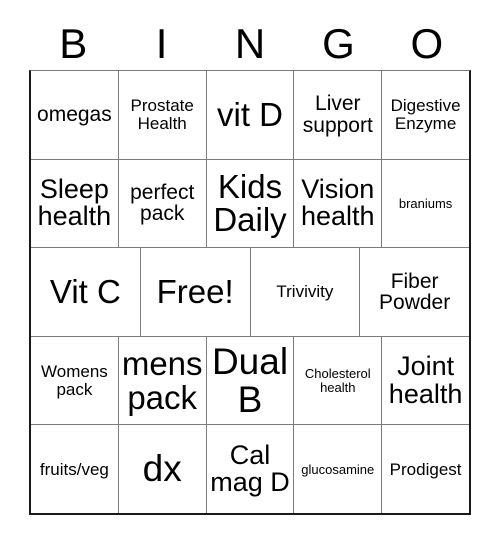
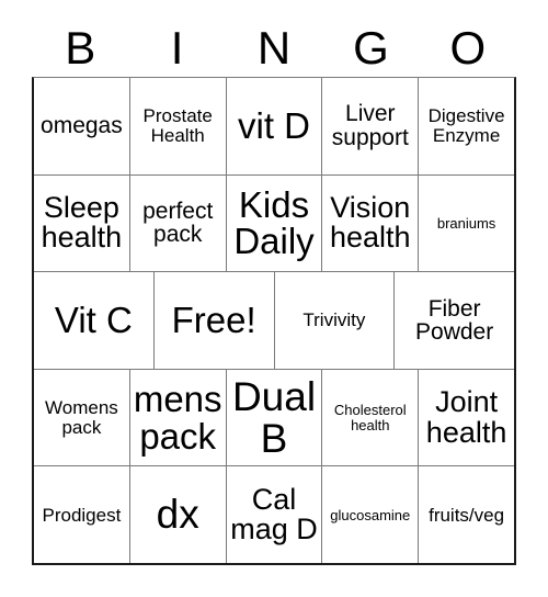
  B
  I
  N
  G
  O
  omegas
  Prostate
  Health
  vit D
  Liver
  support
  Digestive
  Enzyme
  Sleep
  health
  perfect
  pack
  Kids
  Daily
  Vision
  health
  braniums
  Vit C
  Free!
  Trivivity
  Fiber
  Powder
  Womens
  pack
  mens
  pack
  Dual
  B
  Cholesterol
  health
  Joint
  health
- fruits/veg
+ Prodigest
  dx
  Cal
  mag D
  glucosamine
- Prodigest
+ fruits/veg
